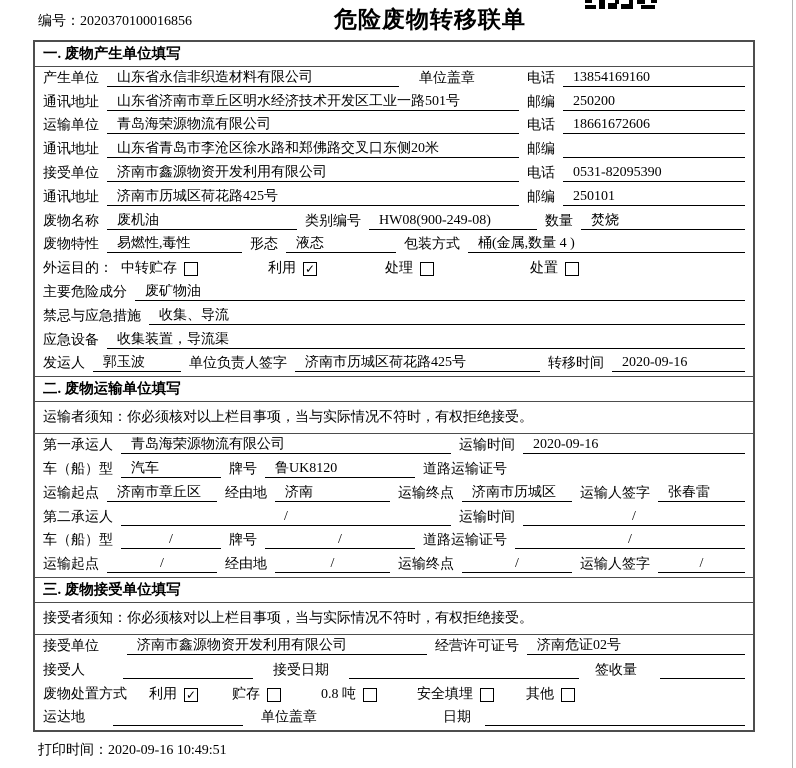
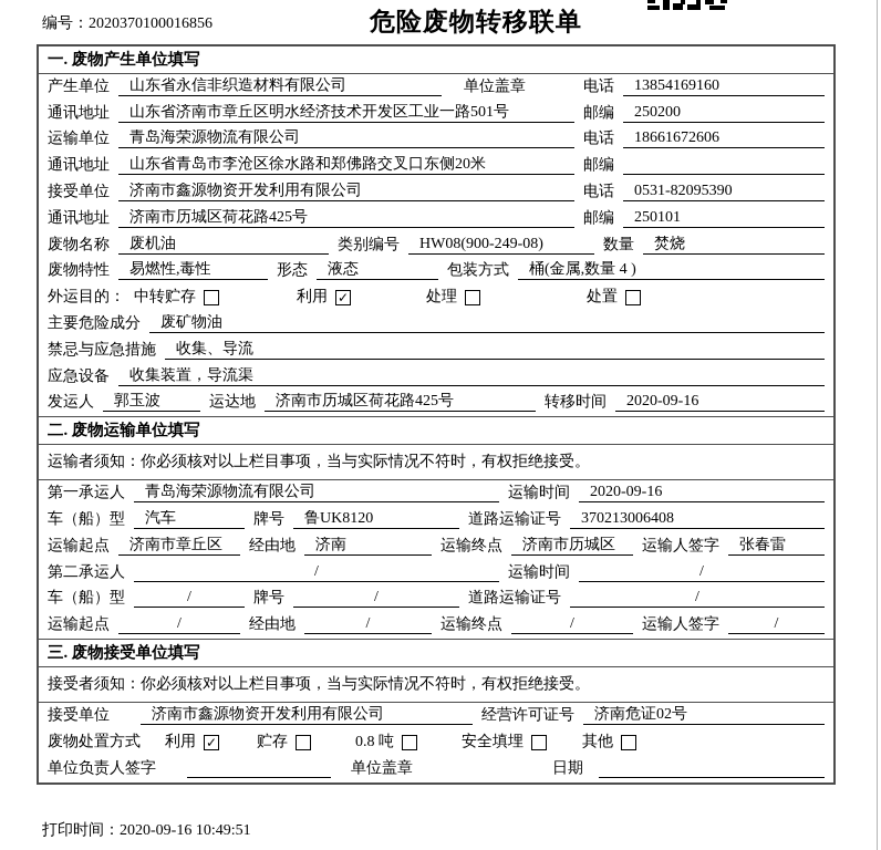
  编号：2020370100016856
  危险废物转移联单
  一. 废物产生单位填写
  产生单位
  山东省永信非织造材料有限公司
  单位盖章
  电话
  13854169160
  通讯地址
  山东省济南市章丘区明水经济技术开发区工业一路501号
  邮编
  250200
  运输单位
  青岛海荣源物流有限公司
  电话
  18661672606
  通讯地址
  山东省青岛市李沧区徐水路和郑佛路交叉口东侧20米
  邮编
  接受单位
  济南市鑫源物资开发利用有限公司
  电话
  0531-82095390
  通讯地址
  济南市历城区荷花路425号
  邮编
  250101
  废物名称
  废机油
  类别编号
  HW08(900-249-08)
  数量
  焚烧
  废物特性
  易燃性,毒性
  形态
  液态
  包装方式
  桶(金属,数量 4 )
  外运目的：
  中转贮存
  利用
  ✓
  处理
  处置
  主要危险成分
  废矿物油
  禁忌与应急措施
  收集、导流
  应急设备
  收集装置，导流渠
  发运人
  郭玉波
- 单位负责人签字
+ 运达地
  济南市历城区荷花路425号
  转移时间
  2020-09-16
  二. 废物运输单位填写
  运输者须知：你必须核对以上栏目事项，当与实际情况不符时，有权拒绝接受。
  第一承运人
  青岛海荣源物流有限公司
  运输时间
  2020-09-16
  车（船）型
  汽车
  牌号
  鲁UK8120
  道路运输证号
+ 370213006408
  运输起点
  济南市章丘区
  经由地
  济南
  运输终点
  济南市历城区
  运输人签字
  张春雷
  第二承运人
  /
  运输时间
  /
  车（船）型
  /
  牌号
  /
  道路运输证号
  /
  运输起点
  /
  经由地
  /
  运输终点
  /
  运输人签字
  /
  三. 废物接受单位填写
  接受者须知：你必须核对以上栏目事项，当与实际情况不符时，有权拒绝接受。
  接受单位
  济南市鑫源物资开发利用有限公司
  经营许可证号
  济南危证02号
- 接受人
- 接受日期
- 签收量
  废物处置方式
  利用
  ✓
  贮存
  0.8 吨
  安全填埋
  其他
- 运达地
+ 单位负责人签字
  单位盖章
  日期
  打印时间：2020-09-16 10:49:51
